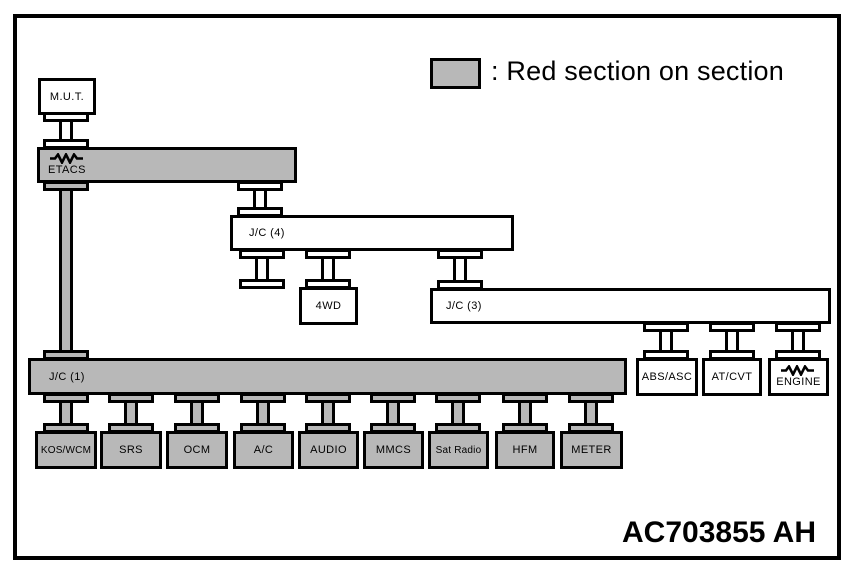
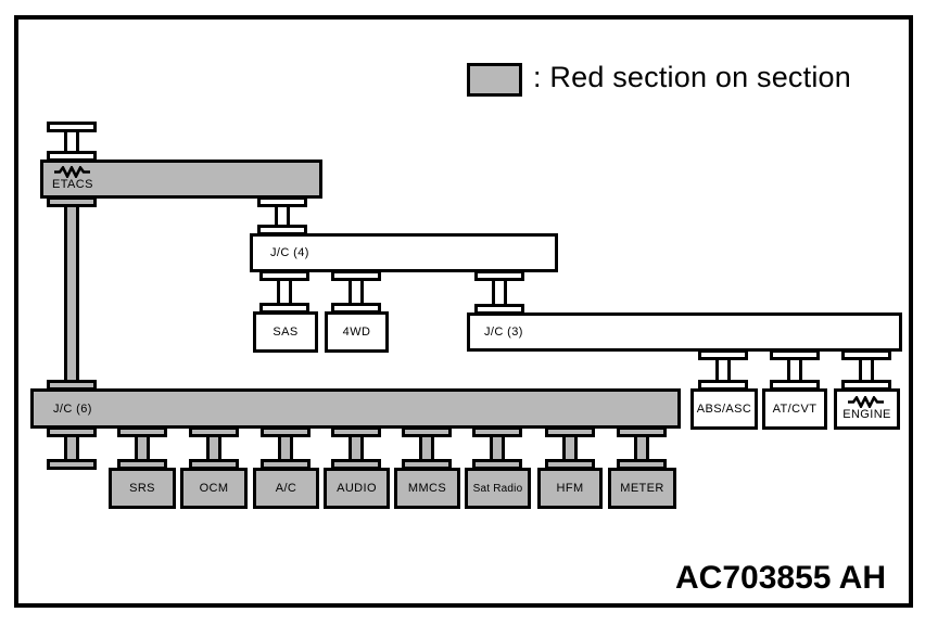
  : Red section on section
- M.U.T.
  ETACS
  J/C (4)
+ SAS
  4WD
  J/C (3)
- J/C (1)
+ J/C (6)
  ABS/ASC
  AT/CVT
  ENGINE
- KOS/WCM
  SRS
  OCM
  A/C
  AUDIO
  MMCS
  Sat Radio
  HFM
  METER
  AC703855 AH
